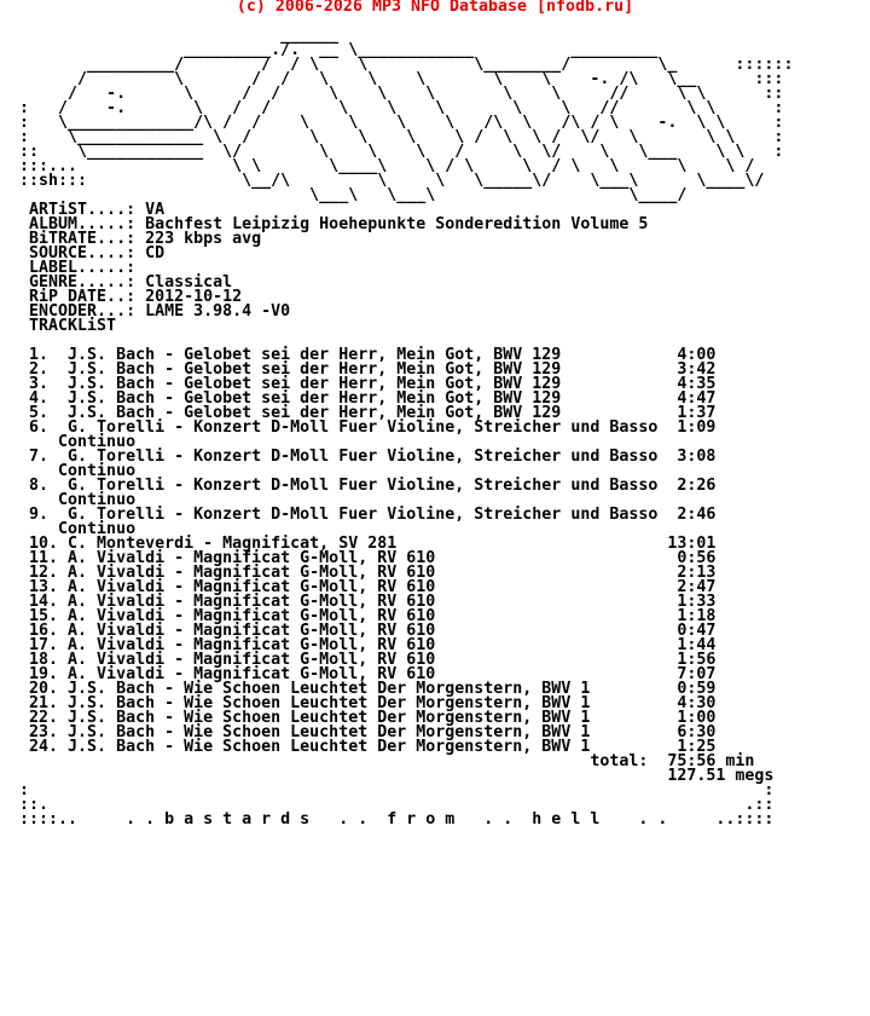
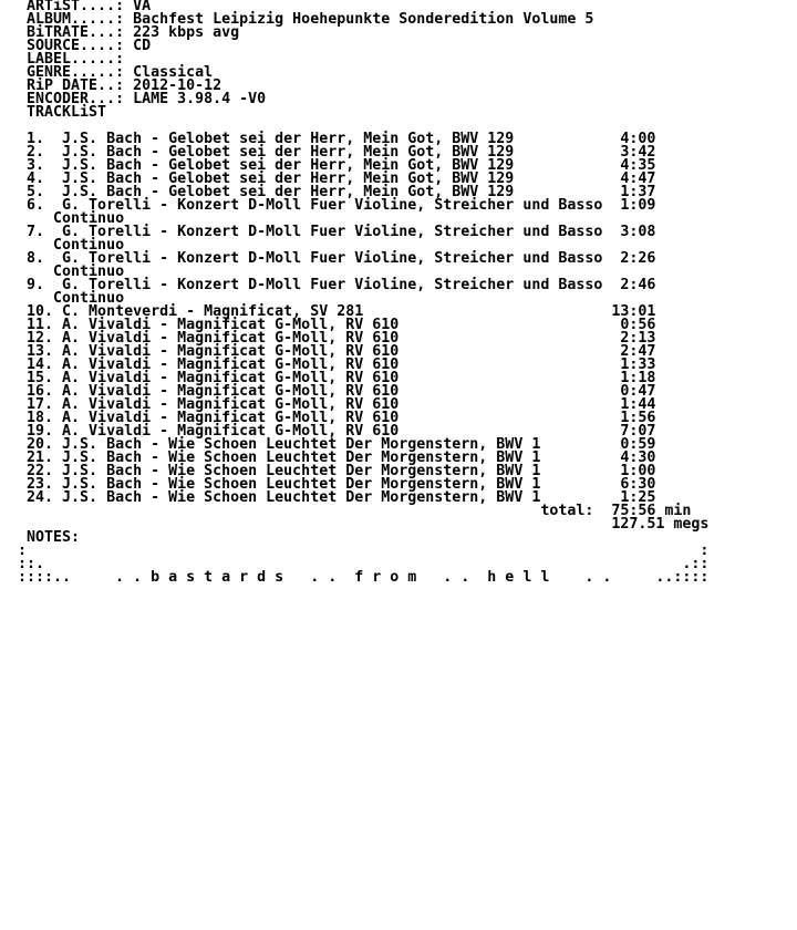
- (c) 2006-2026 MP3 NFO Database [nfodb.ru]
- ______
- _________./. __ \____________ _________
- _________/ / / \ \ \________/ \_ ::::::
- / \ / / \ \ \ \ \ -. /\ \__ :::
- / -. \ / / \ \ \ \ \ // \ \ ::
- : / -. \ / / \ \ \ \ \ // \ \ :
- : \_____________/\ / / \ \ \ \ /\ \ /\ / \ -. \ \ :
- : \_____________ \ / \ \ \ \ / \ \ / \/ \ \ \ :
- :: \____________ \/ \ \ \ / \ \/ \ \___ \ \ :
- :::... \ \ \____\ \ / \ \ / \ \ \ \ /
- ::sh::: \__/\ \ \ \_____\/ \___\ \____\/
- \___\ \___\ \____/
  ARTiST....: VA
  ALBUM.....: Bachfest Leipizig Hoehepunkte Sonderedition Volume 5
  BiTRATE...: 223 kbps avg
  SOURCE....: CD
  LABEL.....:
  GENRE.....: Classical
  RiP DATE..: 2012-10-12
  ENCODER...: LAME 3.98.4 -V0
  TRACKLiST
  1. J.S. Bach - Gelobet sei der Herr, Mein Got, BWV 129 4:00
  2. J.S. Bach - Gelobet sei der Herr, Mein Got, BWV 129 3:42
  3. J.S. Bach - Gelobet sei der Herr, Mein Got, BWV 129 4:35
  4. J.S. Bach - Gelobet sei der Herr, Mein Got, BWV 129 4:47
  5. J.S. Bach - Gelobet sei der Herr, Mein Got, BWV 129 1:37
  6. G. Torelli - Konzert D-Moll Fuer Violine, Streicher und Basso 1:09
  Continuo
  7. G. Torelli - Konzert D-Moll Fuer Violine, Streicher und Basso 3:08
  Continuo
  8. G. Torelli - Konzert D-Moll Fuer Violine, Streicher und Basso 2:26
  Continuo
  9. G. Torelli - Konzert D-Moll Fuer Violine, Streicher und Basso 2:46
  Continuo
  10. C. Monteverdi - Magnificat, SV 281 13:01
  11. A. Vivaldi - Magnificat G-Moll, RV 610 0:56
  12. A. Vivaldi - Magnificat G-Moll, RV 610 2:13
  13. A. Vivaldi - Magnificat G-Moll, RV 610 2:47
  14. A. Vivaldi - Magnificat G-Moll, RV 610 1:33
  15. A. Vivaldi - Magnificat G-Moll, RV 610 1:18
  16. A. Vivaldi - Magnificat G-Moll, RV 610 0:47
  17. A. Vivaldi - Magnificat G-Moll, RV 610 1:44
  18. A. Vivaldi - Magnificat G-Moll, RV 610 1:56
  19. A. Vivaldi - Magnificat G-Moll, RV 610 7:07
  20. J.S. Bach - Wie Schoen Leuchtet Der Morgenstern, BWV 1 0:59
  21. J.S. Bach - Wie Schoen Leuchtet Der Morgenstern, BWV 1 4:30
  22. J.S. Bach - Wie Schoen Leuchtet Der Morgenstern, BWV 1 1:00
  23. J.S. Bach - Wie Schoen Leuchtet Der Morgenstern, BWV 1 6:30
  24. J.S. Bach - Wie Schoen Leuchtet Der Morgenstern, BWV 1 1:25
  total: 75:56 min
  127.51 megs
+ NOTES:
  : :
  ::. .::
  ::::.. . . b a s t a r d s . . f r o m . . h e l l . . ..::::
